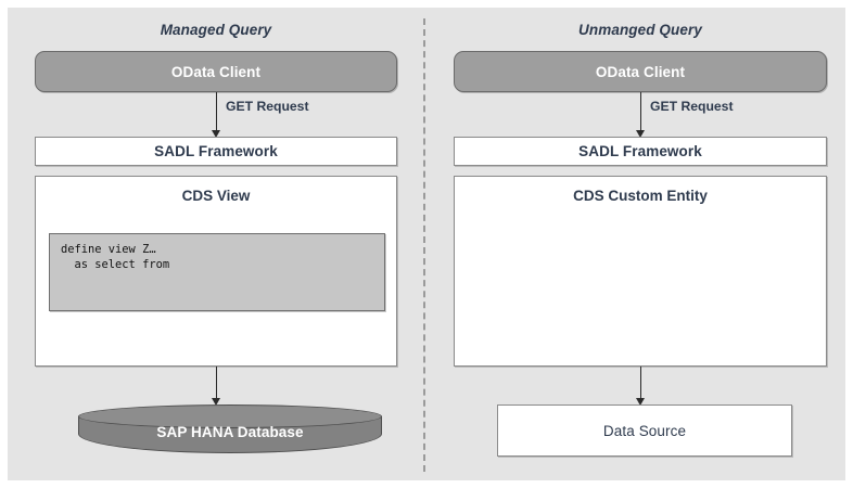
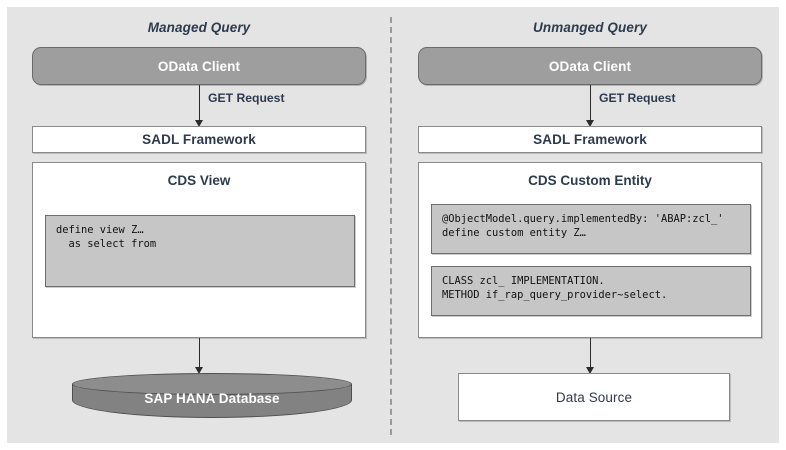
  Managed Query
  OData Client
  GET Request
  SADL Framework
  CDS View
  define view Z…
  as select from
  SAP HANA Database
  Unmanged Query
  OData Client
  GET Request
  SADL Framework
  CDS Custom Entity
+ @ObjectModel.query.implementedBy: 'ABAP:zcl_'
+ define custom entity Z…
+ CLASS zcl_ IMPLEMENTATION.
+ METHOD if_rap_query_provider~select.
  Data Source
